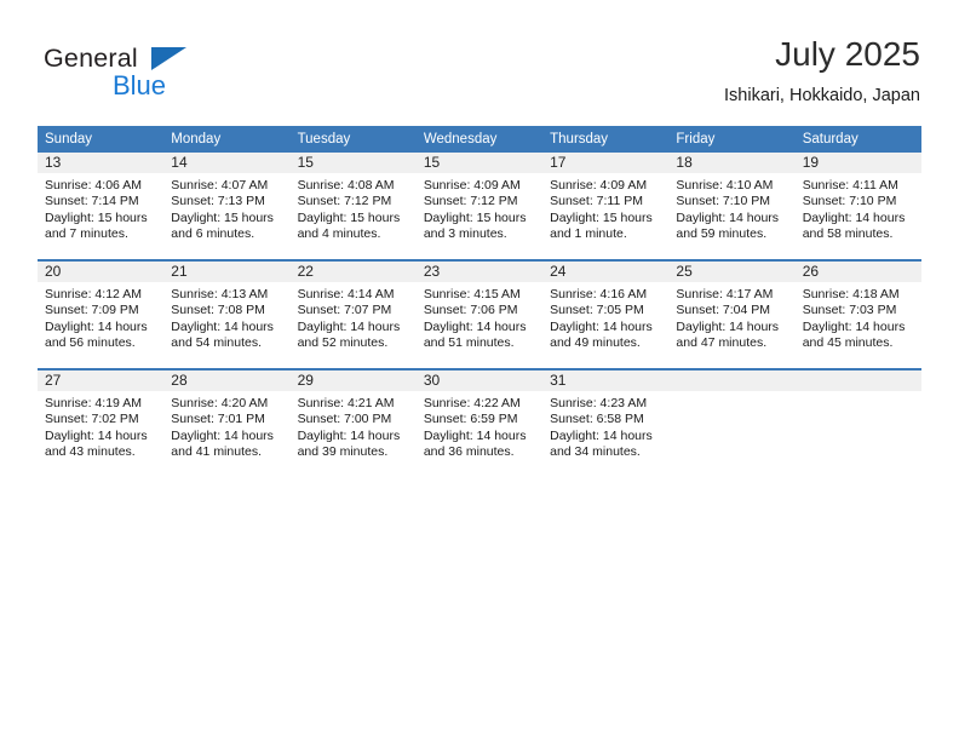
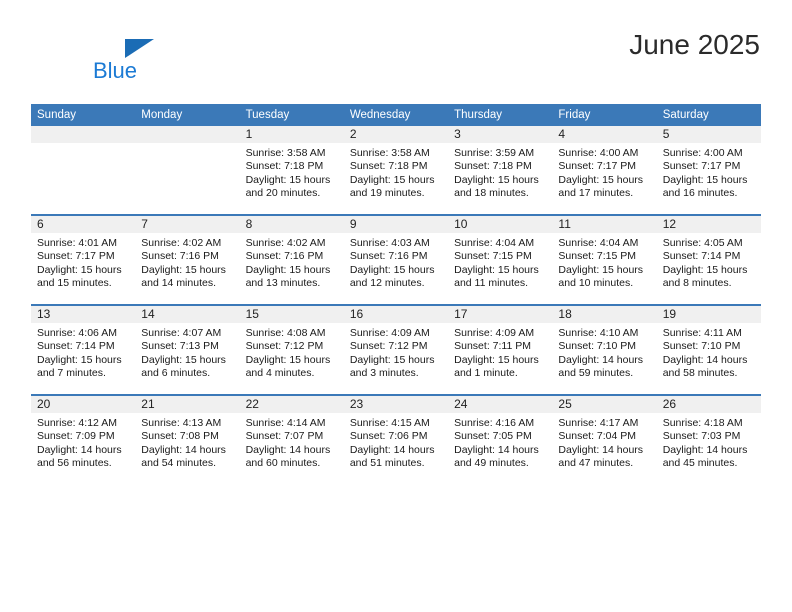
- General
  Blue
- July 2025
+ June 2025
- Ishikari, Hokkaido, Japan
  Sunday	Monday	Tuesday	Wednesday	Thursday	Friday	Saturday
+ 		1Sunrise: 3:58 AMSunset: 7:18 PMDaylight: 15 hoursand 20 minutes.	2Sunrise: 3:58 AMSunset: 7:18 PMDaylight: 15 hoursand 19 minutes.	3Sunrise: 3:59 AMSunset: 7:18 PMDaylight: 15 hoursand 18 minutes.	4Sunrise: 4:00 AMSunset: 7:17 PMDaylight: 15 hoursand 17 minutes.	5Sunrise: 4:00 AMSunset: 7:17 PMDaylight: 15 hoursand 16 minutes.
+ 6Sunrise: 4:01 AMSunset: 7:17 PMDaylight: 15 hoursand 15 minutes.	7Sunrise: 4:02 AMSunset: 7:16 PMDaylight: 15 hoursand 14 minutes.	8Sunrise: 4:02 AMSunset: 7:16 PMDaylight: 15 hoursand 13 minutes.	9Sunrise: 4:03 AMSunset: 7:16 PMDaylight: 15 hoursand 12 minutes.	10Sunrise: 4:04 AMSunset: 7:15 PMDaylight: 15 hoursand 11 minutes.	11Sunrise: 4:04 AMSunset: 7:15 PMDaylight: 15 hoursand 10 minutes.	12Sunrise: 4:05 AMSunset: 7:14 PMDaylight: 15 hoursand 8 minutes.
- 13Sunrise: 4:06 AMSunset: 7:14 PMDaylight: 15 hoursand 7 minutes.	14Sunrise: 4:07 AMSunset: 7:13 PMDaylight: 15 hoursand 6 minutes.	15Sunrise: 4:08 AMSunset: 7:12 PMDaylight: 15 hoursand 4 minutes.	15Sunrise: 4:09 AMSunset: 7:12 PMDaylight: 15 hoursand 3 minutes.	17Sunrise: 4:09 AMSunset: 7:11 PMDaylight: 15 hoursand 1 minute.	18Sunrise: 4:10 AMSunset: 7:10 PMDaylight: 14 hoursand 59 minutes.	19Sunrise: 4:11 AMSunset: 7:10 PMDaylight: 14 hoursand 58 minutes.
+ 13Sunrise: 4:06 AMSunset: 7:14 PMDaylight: 15 hoursand 7 minutes.	14Sunrise: 4:07 AMSunset: 7:13 PMDaylight: 15 hoursand 6 minutes.	15Sunrise: 4:08 AMSunset: 7:12 PMDaylight: 15 hoursand 4 minutes.	16Sunrise: 4:09 AMSunset: 7:12 PMDaylight: 15 hoursand 3 minutes.	17Sunrise: 4:09 AMSunset: 7:11 PMDaylight: 15 hoursand 1 minute.	18Sunrise: 4:10 AMSunset: 7:10 PMDaylight: 14 hoursand 59 minutes.	19Sunrise: 4:11 AMSunset: 7:10 PMDaylight: 14 hoursand 58 minutes.
- 20Sunrise: 4:12 AMSunset: 7:09 PMDaylight: 14 hoursand 56 minutes.	21Sunrise: 4:13 AMSunset: 7:08 PMDaylight: 14 hoursand 54 minutes.	22Sunrise: 4:14 AMSunset: 7:07 PMDaylight: 14 hoursand 52 minutes.	23Sunrise: 4:15 AMSunset: 7:06 PMDaylight: 14 hoursand 51 minutes.	24Sunrise: 4:16 AMSunset: 7:05 PMDaylight: 14 hoursand 49 minutes.	25Sunrise: 4:17 AMSunset: 7:04 PMDaylight: 14 hoursand 47 minutes.	26Sunrise: 4:18 AMSunset: 7:03 PMDaylight: 14 hoursand 45 minutes.
+ 20Sunrise: 4:12 AMSunset: 7:09 PMDaylight: 14 hoursand 56 minutes.	21Sunrise: 4:13 AMSunset: 7:08 PMDaylight: 14 hoursand 54 minutes.	22Sunrise: 4:14 AMSunset: 7:07 PMDaylight: 14 hoursand 60 minutes.	23Sunrise: 4:15 AMSunset: 7:06 PMDaylight: 14 hoursand 51 minutes.	24Sunrise: 4:16 AMSunset: 7:05 PMDaylight: 14 hoursand 49 minutes.	25Sunrise: 4:17 AMSunset: 7:04 PMDaylight: 14 hoursand 47 minutes.	26Sunrise: 4:18 AMSunset: 7:03 PMDaylight: 14 hoursand 45 minutes.
- 27Sunrise: 4:19 AMSunset: 7:02 PMDaylight: 14 hoursand 43 minutes.	28Sunrise: 4:20 AMSunset: 7:01 PMDaylight: 14 hoursand 41 minutes.	29Sunrise: 4:21 AMSunset: 7:00 PMDaylight: 14 hoursand 39 minutes.	30Sunrise: 4:22 AMSunset: 6:59 PMDaylight: 14 hoursand 36 minutes.	31Sunrise: 4:23 AMSunset: 6:58 PMDaylight: 14 hoursand 34 minutes.
